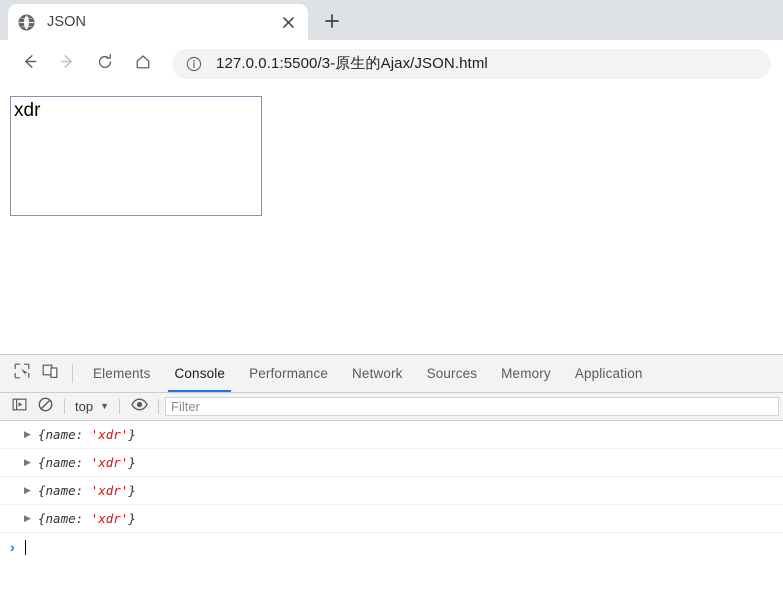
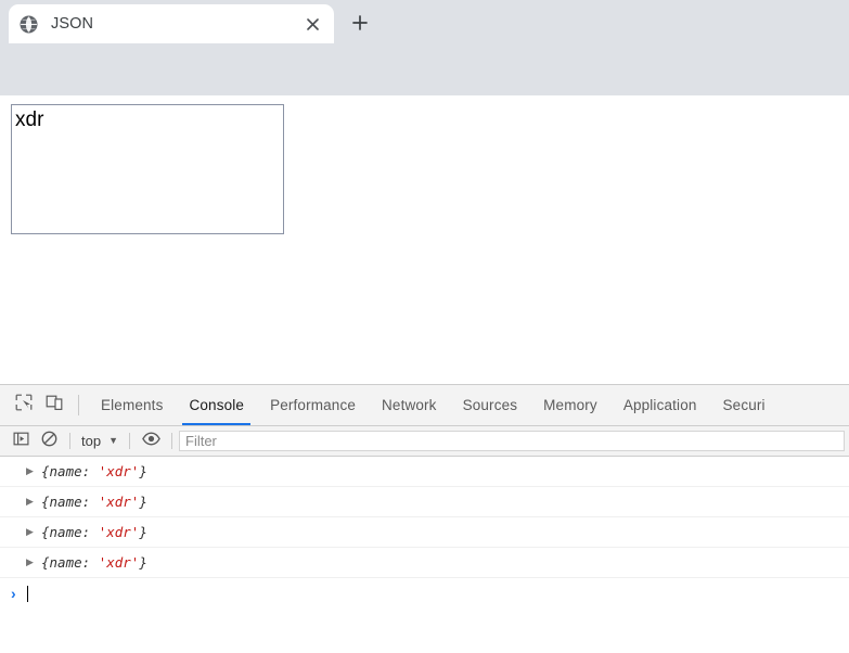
  JSON
- 127.0.0.1:5500/3-原生的Ajax/JSON.html
  xdr
  Elements
  Console
  Performance
  Network
  Sources
  Memory
  Application
+ Securi
  top
  ▼
  Filter
  ▶
  {name: 'xdr'}
  ▶
  {name: 'xdr'}
  ▶
  {name: 'xdr'}
  ▶
  {name: 'xdr'}
  ›
